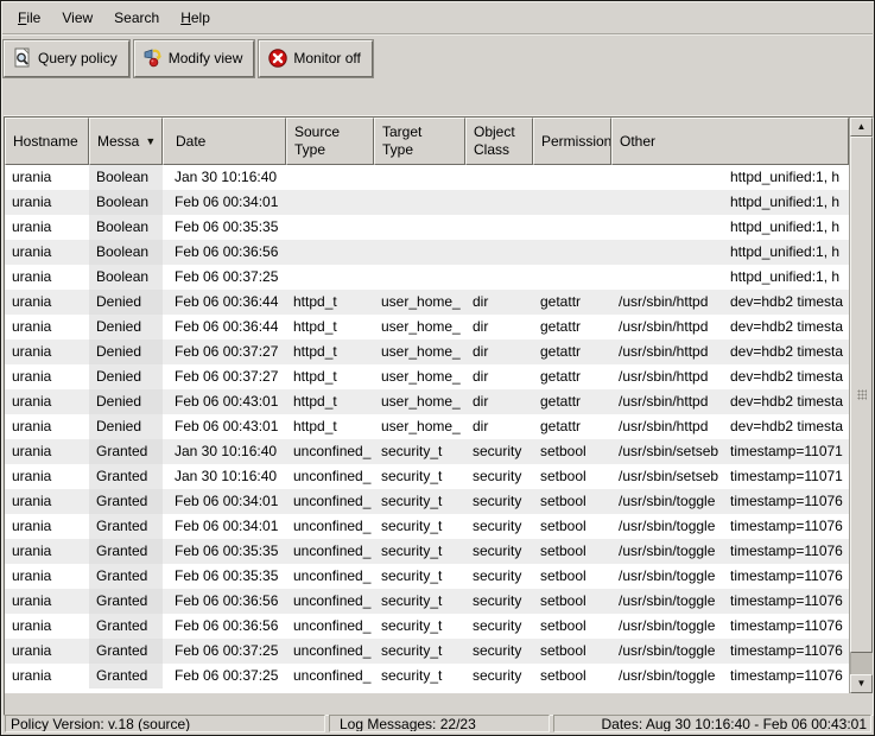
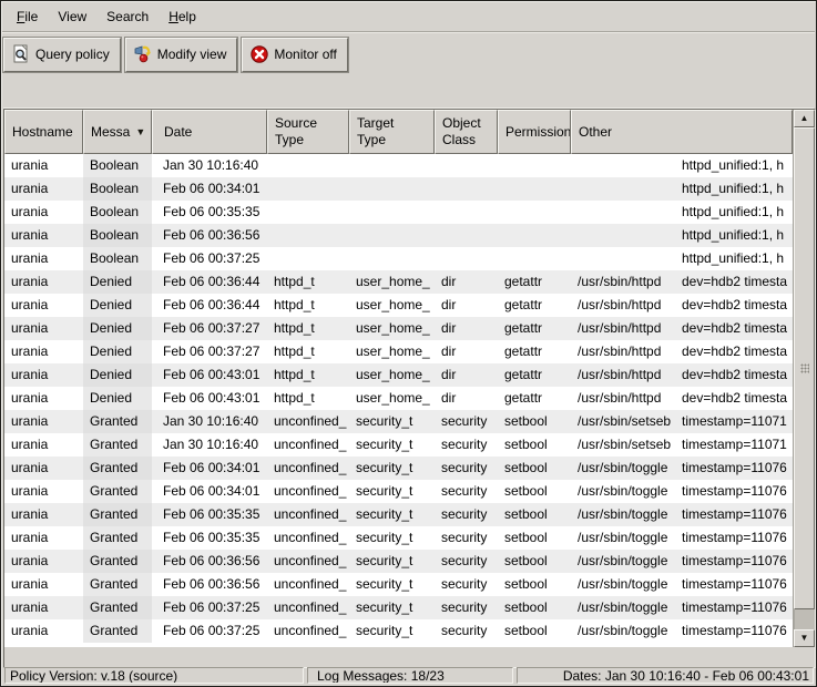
  File
  View
  Search
  Help
  Query policy
  Modify view
  Monitor off
  Hostname
  Messa
  ▼
  Date
  Source
  Type
  Target
  Type
  Object
  Class
  Permission
  Other
  urania
  Boolean
  Jan 30 10:16:40
  httpd_unified:1, h
  urania
  Boolean
  Feb 06 00:34:01
  httpd_unified:1, h
  urania
  Boolean
  Feb 06 00:35:35
  httpd_unified:1, h
  urania
  Boolean
  Feb 06 00:36:56
  httpd_unified:1, h
  urania
  Boolean
  Feb 06 00:37:25
  httpd_unified:1, h
  urania
  Denied
  Feb 06 00:36:44
  httpd_t
  user_home_
  dir
  getattr
  /usr/sbin/httpd
  dev=hdb2 timesta
  urania
  Denied
  Feb 06 00:36:44
  httpd_t
  user_home_
  dir
  getattr
  /usr/sbin/httpd
  dev=hdb2 timesta
  urania
  Denied
  Feb 06 00:37:27
  httpd_t
  user_home_
  dir
  getattr
  /usr/sbin/httpd
  dev=hdb2 timesta
  urania
  Denied
  Feb 06 00:37:27
  httpd_t
  user_home_
  dir
  getattr
  /usr/sbin/httpd
  dev=hdb2 timesta
  urania
  Denied
  Feb 06 00:43:01
  httpd_t
  user_home_
  dir
  getattr
  /usr/sbin/httpd
  dev=hdb2 timesta
  urania
  Denied
  Feb 06 00:43:01
  httpd_t
  user_home_
  dir
  getattr
  /usr/sbin/httpd
  dev=hdb2 timesta
  urania
  Granted
  Jan 30 10:16:40
  unconfined_
  security_t
  security
  setbool
  /usr/sbin/setseb
  timestamp=11071
  urania
  Granted
  Jan 30 10:16:40
  unconfined_
  security_t
  security
  setbool
  /usr/sbin/setseb
  timestamp=11071
  urania
  Granted
  Feb 06 00:34:01
  unconfined_
  security_t
  security
  setbool
  /usr/sbin/toggle
  timestamp=11076
  urania
  Granted
  Feb 06 00:34:01
  unconfined_
  security_t
  security
  setbool
  /usr/sbin/toggle
  timestamp=11076
  urania
  Granted
  Feb 06 00:35:35
  unconfined_
  security_t
  security
  setbool
  /usr/sbin/toggle
  timestamp=11076
  urania
  Granted
  Feb 06 00:35:35
  unconfined_
  security_t
  security
  setbool
  /usr/sbin/toggle
  timestamp=11076
  urania
  Granted
  Feb 06 00:36:56
  unconfined_
  security_t
  security
  setbool
  /usr/sbin/toggle
  timestamp=11076
  urania
  Granted
  Feb 06 00:36:56
  unconfined_
  security_t
  security
  setbool
  /usr/sbin/toggle
  timestamp=11076
  urania
  Granted
  Feb 06 00:37:25
  unconfined_
  security_t
  security
  setbool
  /usr/sbin/toggle
  timestamp=11076
  urania
  Granted
  Feb 06 00:37:25
  unconfined_
  security_t
  security
  setbool
  /usr/sbin/toggle
  timestamp=11076
  ▲
  ▼
  Policy Version: v.18 (source)
- Log Messages: 22/23
+ Log Messages: 18/23
- Dates: Aug 30 10:16:40 - Feb 06 00:43:01
+ Dates: Jan 30 10:16:40 - Feb 06 00:43:01
